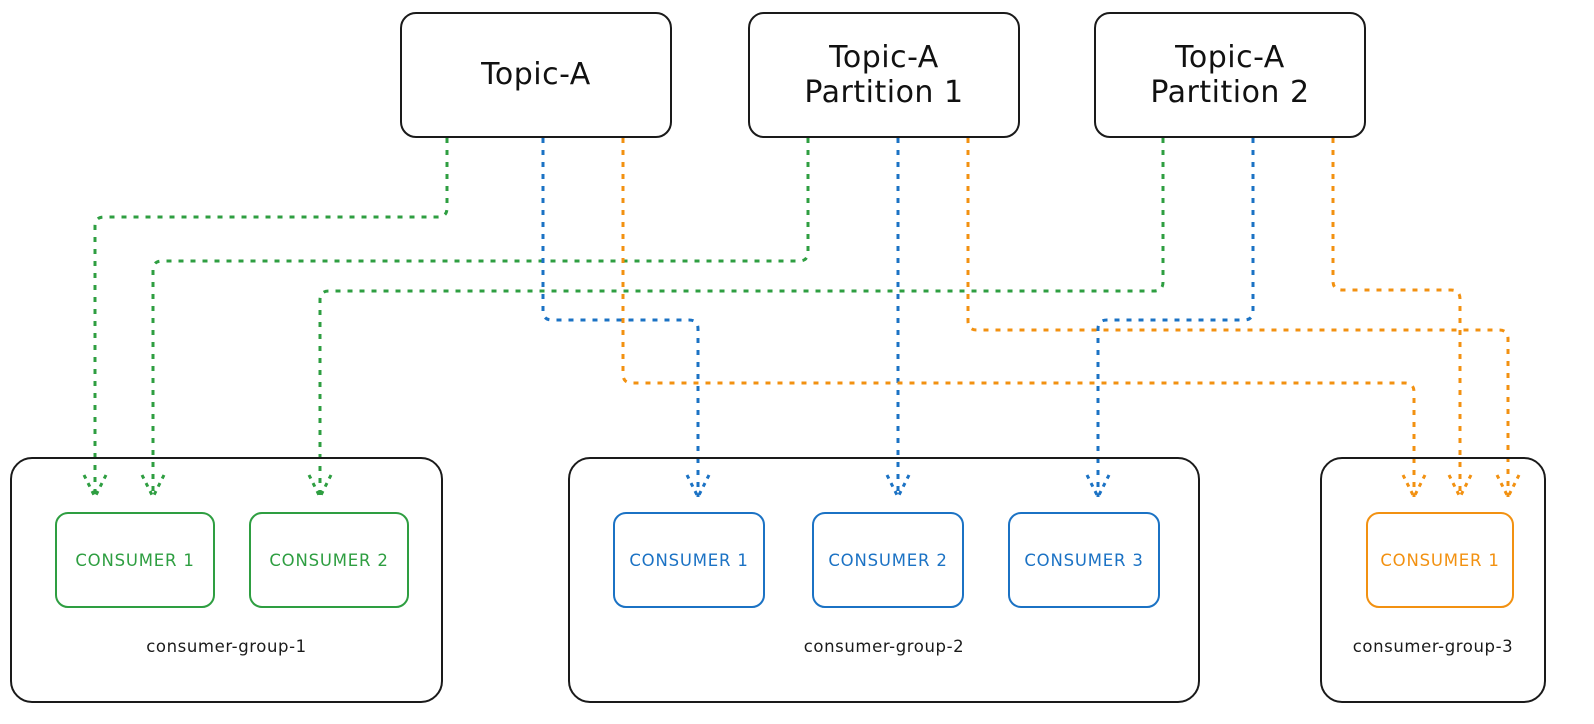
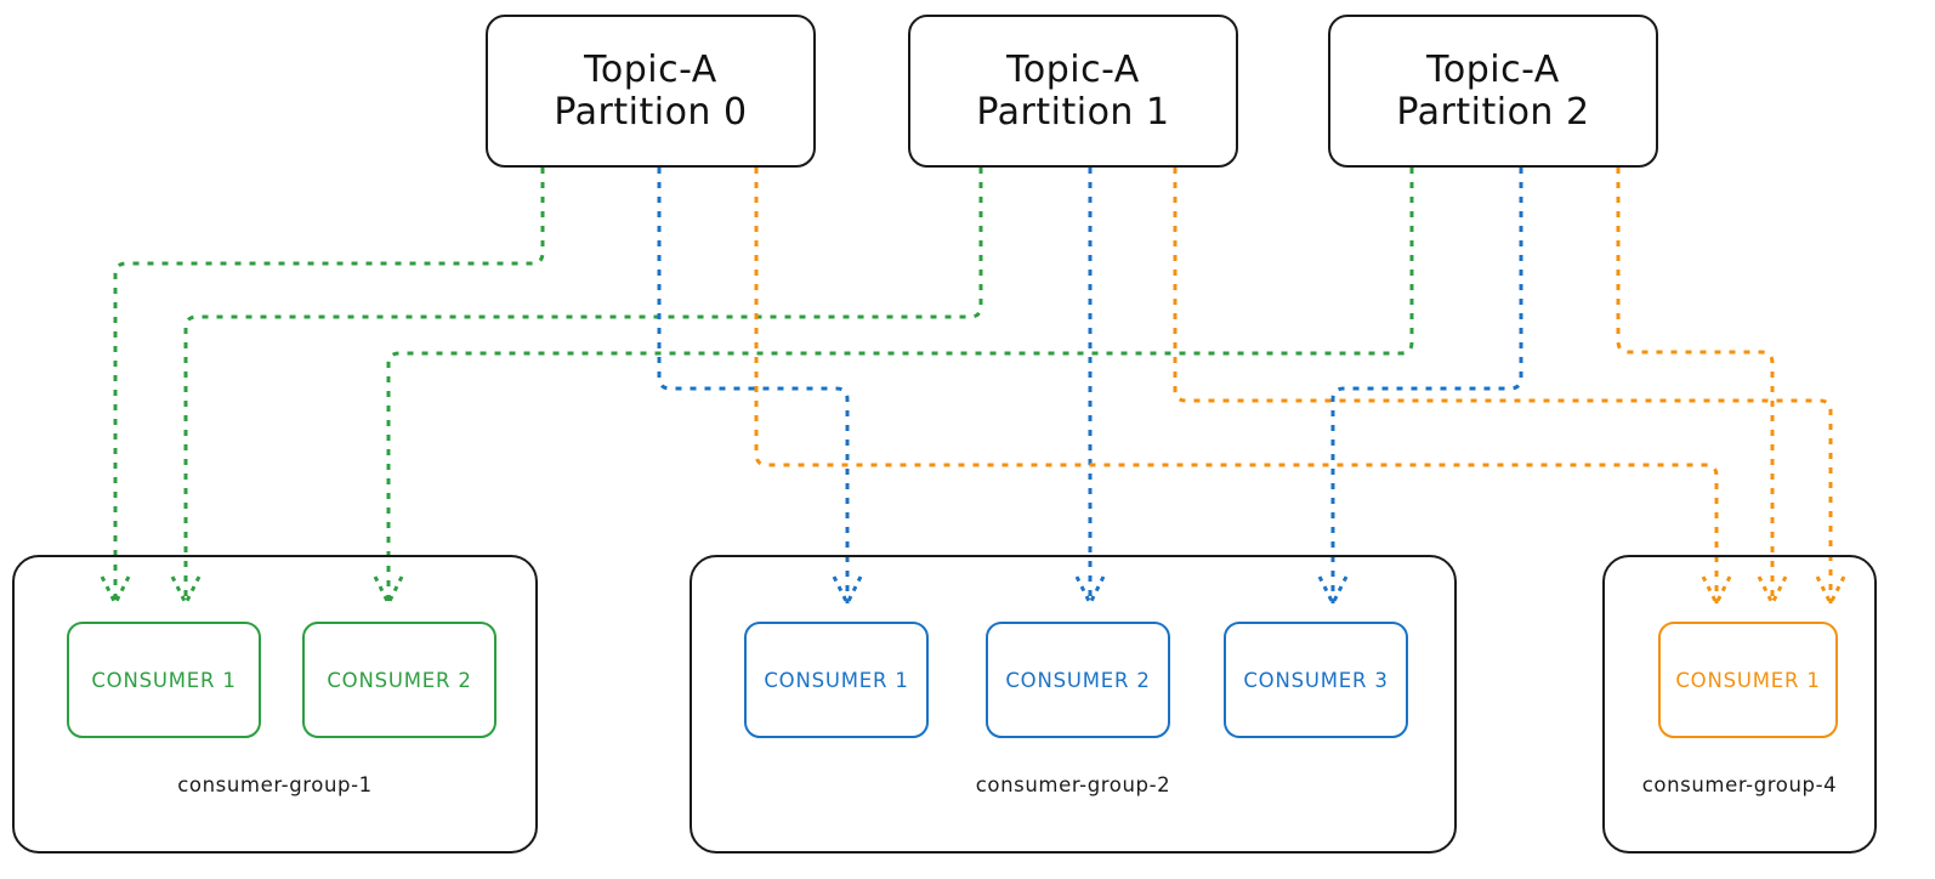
  Topic-A
+ Partition 0
  Topic-A
  Partition 1
  Topic-A
  Partition 2
  consumer-group-1
  CONSUMER 1
  CONSUMER 2
  consumer-group-2
  CONSUMER 1
  CONSUMER 2
  CONSUMER 3
- consumer-group-3
+ consumer-group-4
  CONSUMER 1
